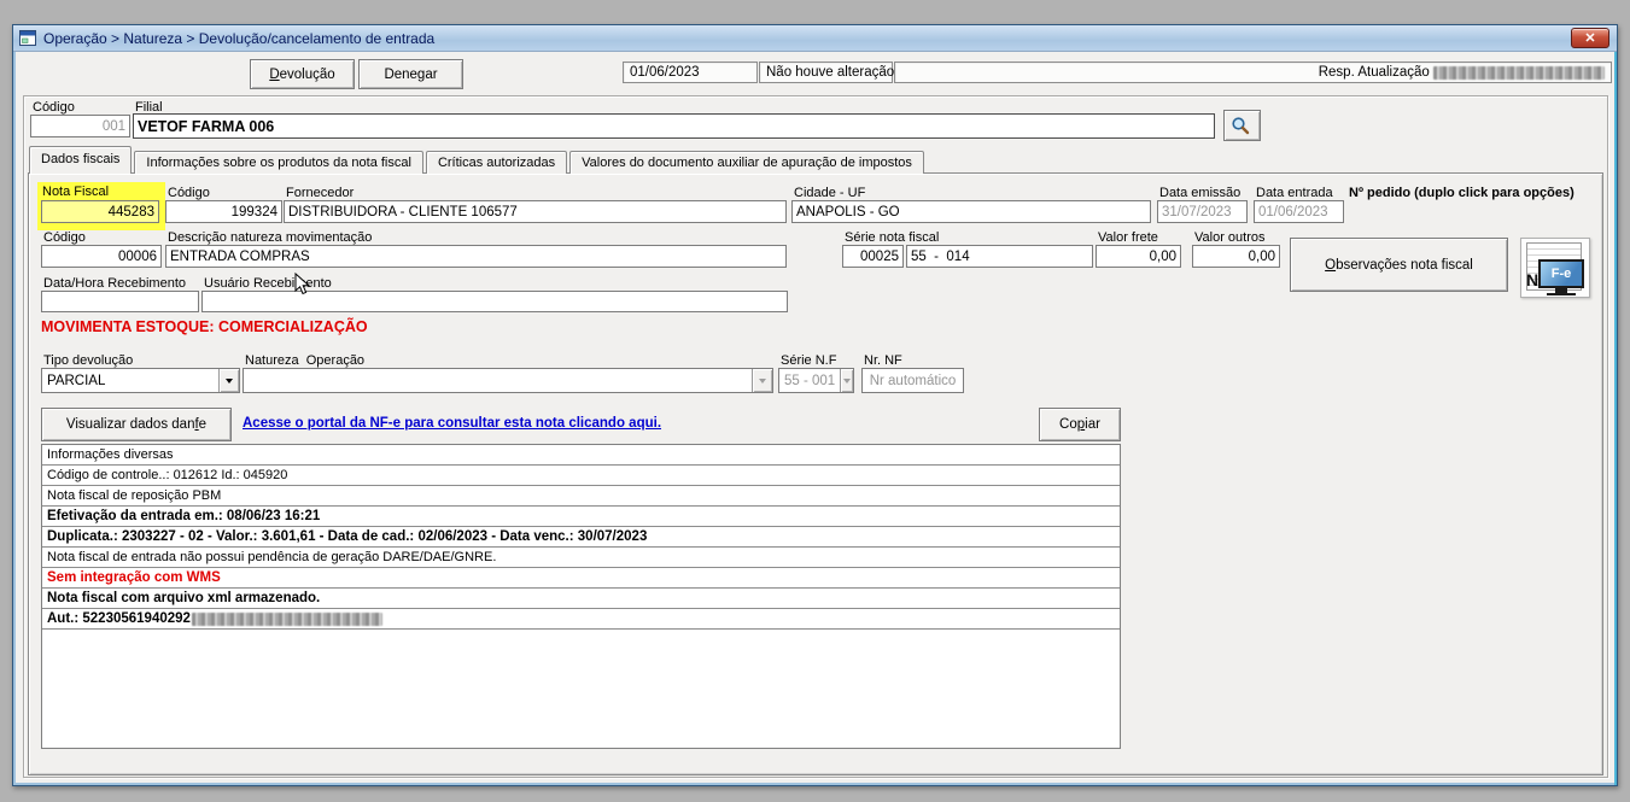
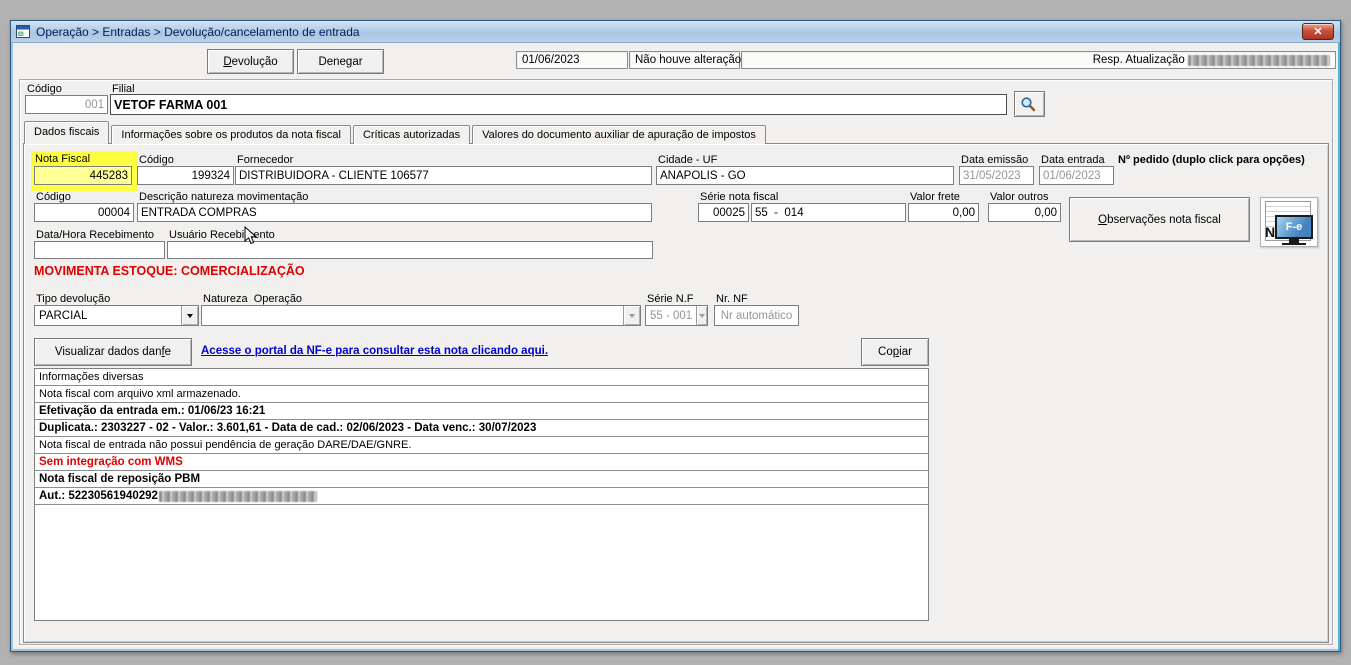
- Operação > Natureza > Devolução/cancelamento de entrada
+ Operação > Entradas > Devolução/cancelamento de entrada
  ✕
  D
  evolução
  Denegar
  01/06/2023
  Não houve alteração
  Resp. Atualização
  Código
  001
  Filial
- VETOF FARMA 006
+ VETOF FARMA 001
  Dados fiscais
  Informações sobre os produtos da nota fiscal
  Críticas autorizadas
  Valores do documento auxiliar de apuração de impostos
  Nota Fiscal
  445283
  Código
  199324
  Fornecedor
  DISTRIBUIDORA - CLIENTE 106577
  Cidade - UF
  ANAPOLIS - GO
  Data emissão
- 31/07/2023
+ 31/05/2023
  Data entrada
  01/06/2023
  Nº pedido (duplo click para opções)
  Código
- 00006
+ 00004
  Descrição natureza movimentação
  ENTRADA COMPRAS
  Série nota fiscal
  00025
  55 - 014
  Valor frete
  0,00
  Valor outros
  0,00
  O
  bservações nota fiscal
  N
  F-e
  Data/Hora Recebimento
  Usuário Recebiento
  MOVIMENTA ESTOQUE: COMERCIALIZAÇÃO
  Tipo devolução
  PARCIAL
  Natureza Operação
  Série N.F
  55 - 001
  Nr. NF
  Nr automático
  Visualizar dados dan
  f
  e
  Acesse o portal da NF-e para consultar esta nota clicando aqui.
  Co
  p
  iar
  Informações diversas
- Código de controle..: 012612 Id.: 045920
- Nota fiscal de reposição PBM
+ Nota fiscal com arquivo xml armazenado.
- Efetivação da entrada em.: 08/06/23 16:21
+ Efetivação da entrada em.: 01/06/23 16:21
  Duplicata.: 2303227 - 02 - Valor.: 3.601,61 - Data de cad.: 02/06/2023 - Data venc.: 30/07/2023
  Nota fiscal de entrada não possui pendência de geração DARE/DAE/GNRE.
  Sem integração com WMS
- Nota fiscal com arquivo xml armazenado.
+ Nota fiscal de reposição PBM
  Aut.: 52230561940292
